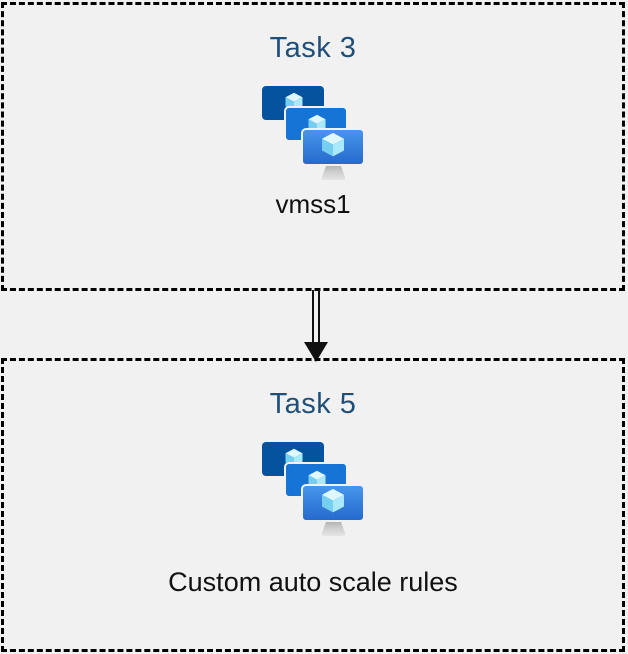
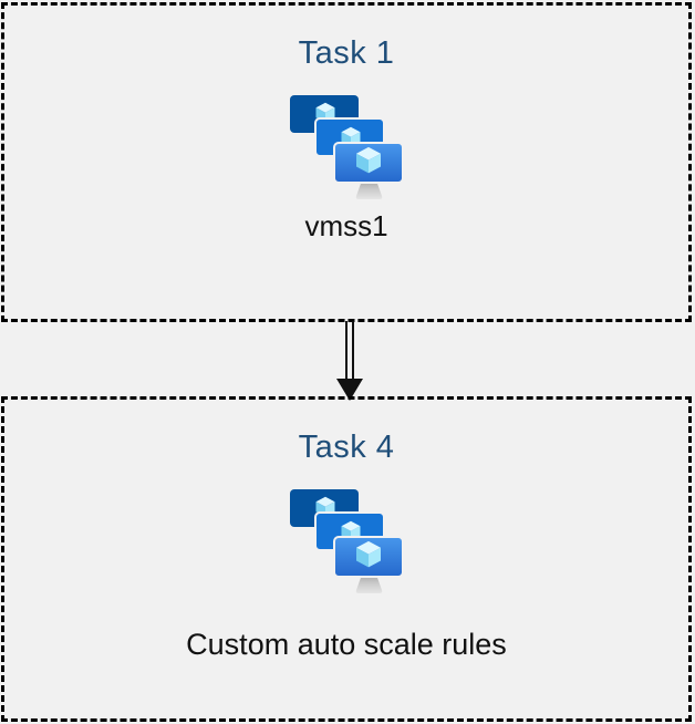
- Task 3
+ Task 1
  vmss1
- Task 5
+ Task 4
  Custom auto scale rules
